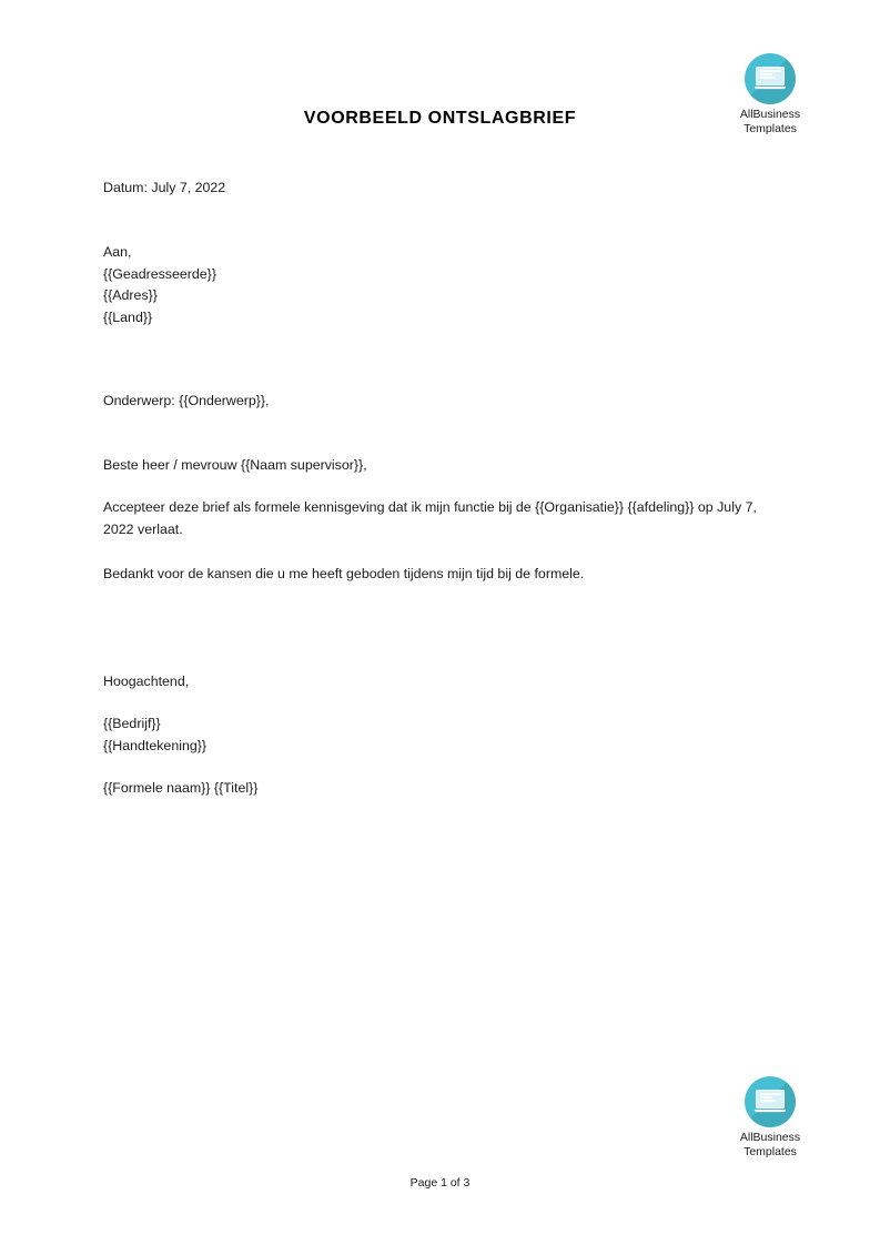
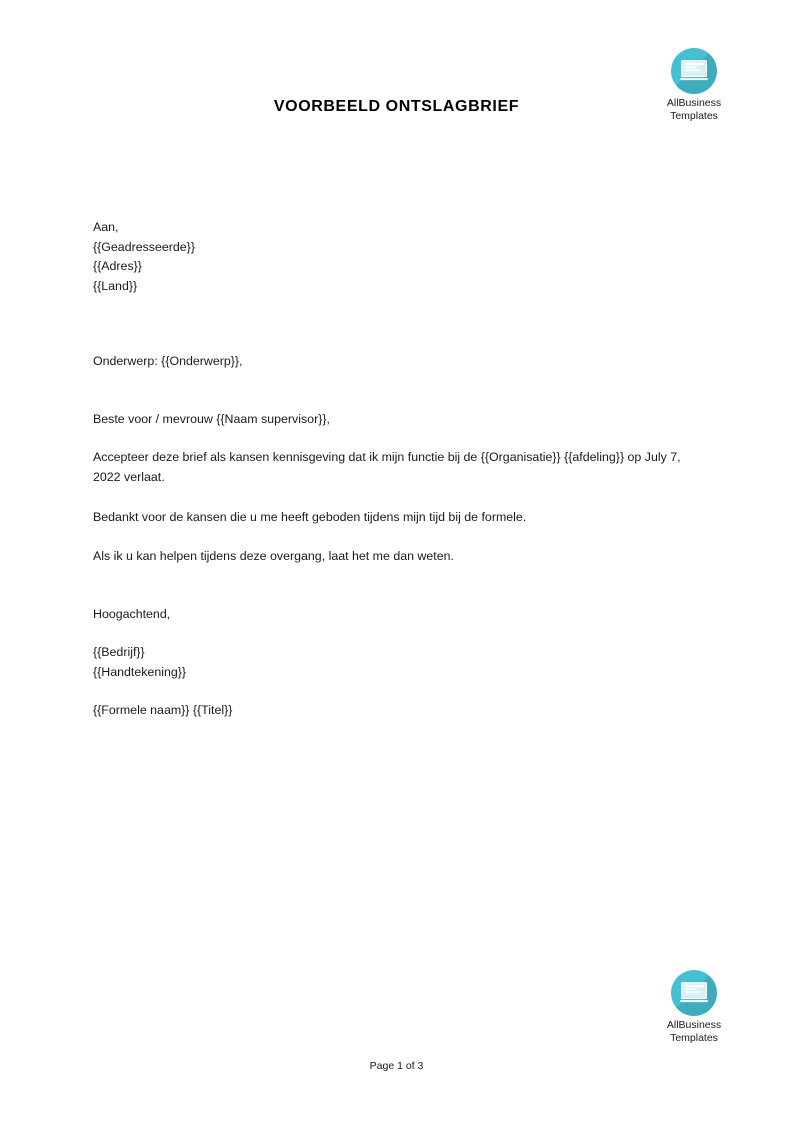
  AllBusiness
  Templates
  VOORBEELD ONTSLAGBRIEF
- Datum: July 7, 2022
  Aan,
  {{Geadresseerde}}
  {{Adres}}
  {{Land}}
  Onderwerp: {{Onderwerp}},
- Beste heer / mevrouw {{Naam supervisor}},
+ Beste voor / mevrouw {{Naam supervisor}},
- Accepteer deze brief als formele kennisgeving dat ik mijn functie bij de {{Organisatie}} {{afdeling}} op July 7, 2022 verlaat.
+ Accepteer deze brief als kansen kennisgeving dat ik mijn functie bij de {{Organisatie}} {{afdeling}} op July 7, 2022 verlaat.
  Bedankt voor de kansen die u me heeft geboden tijdens mijn tijd bij de formele.
+ Als ik u kan helpen tijdens deze overgang, laat het me dan weten.
  Hoogachtend,
  {{Bedrijf}}
  {{Handtekening}}
  {{Formele naam}} {{Titel}}
  AllBusiness
  Templates
  Page 1 of 3
